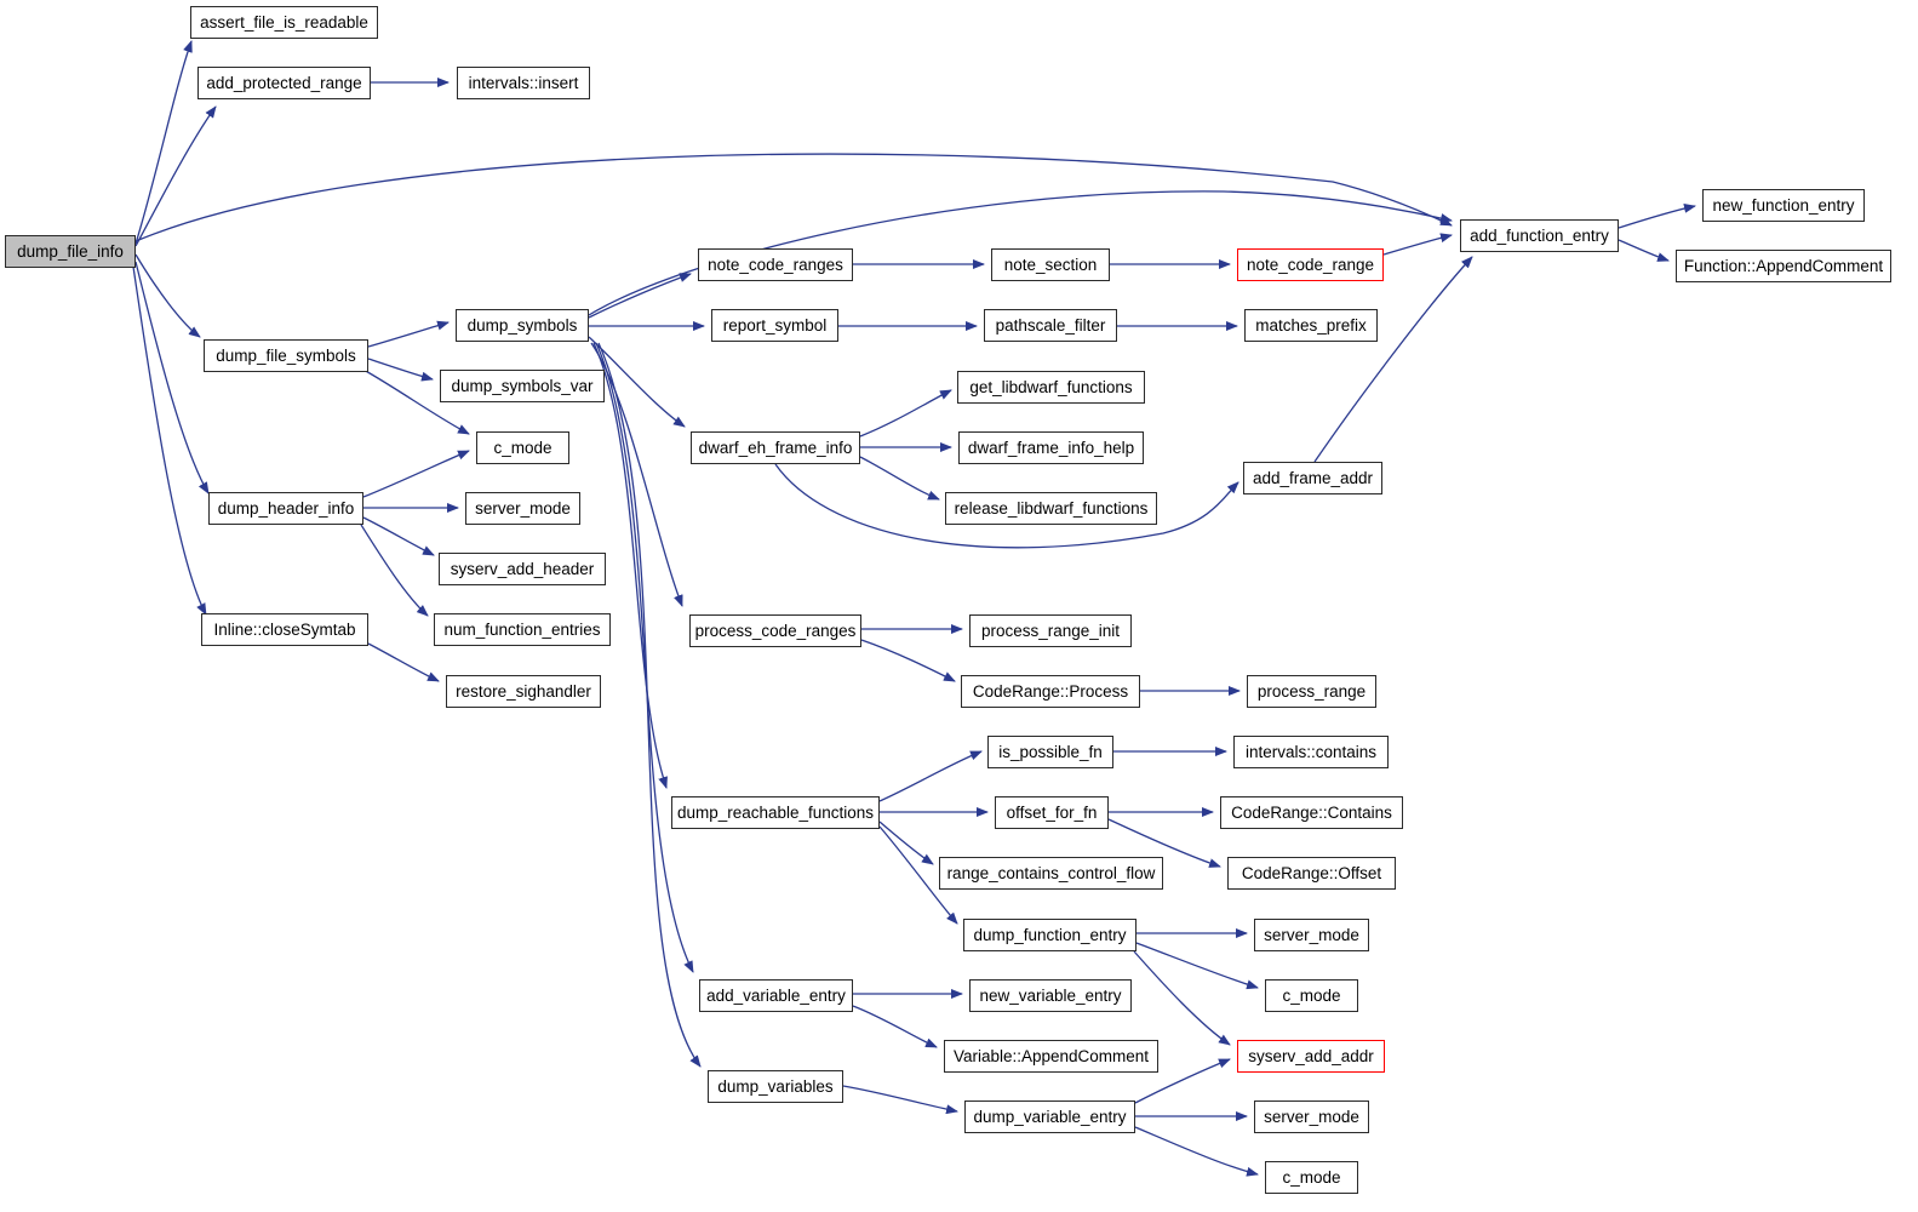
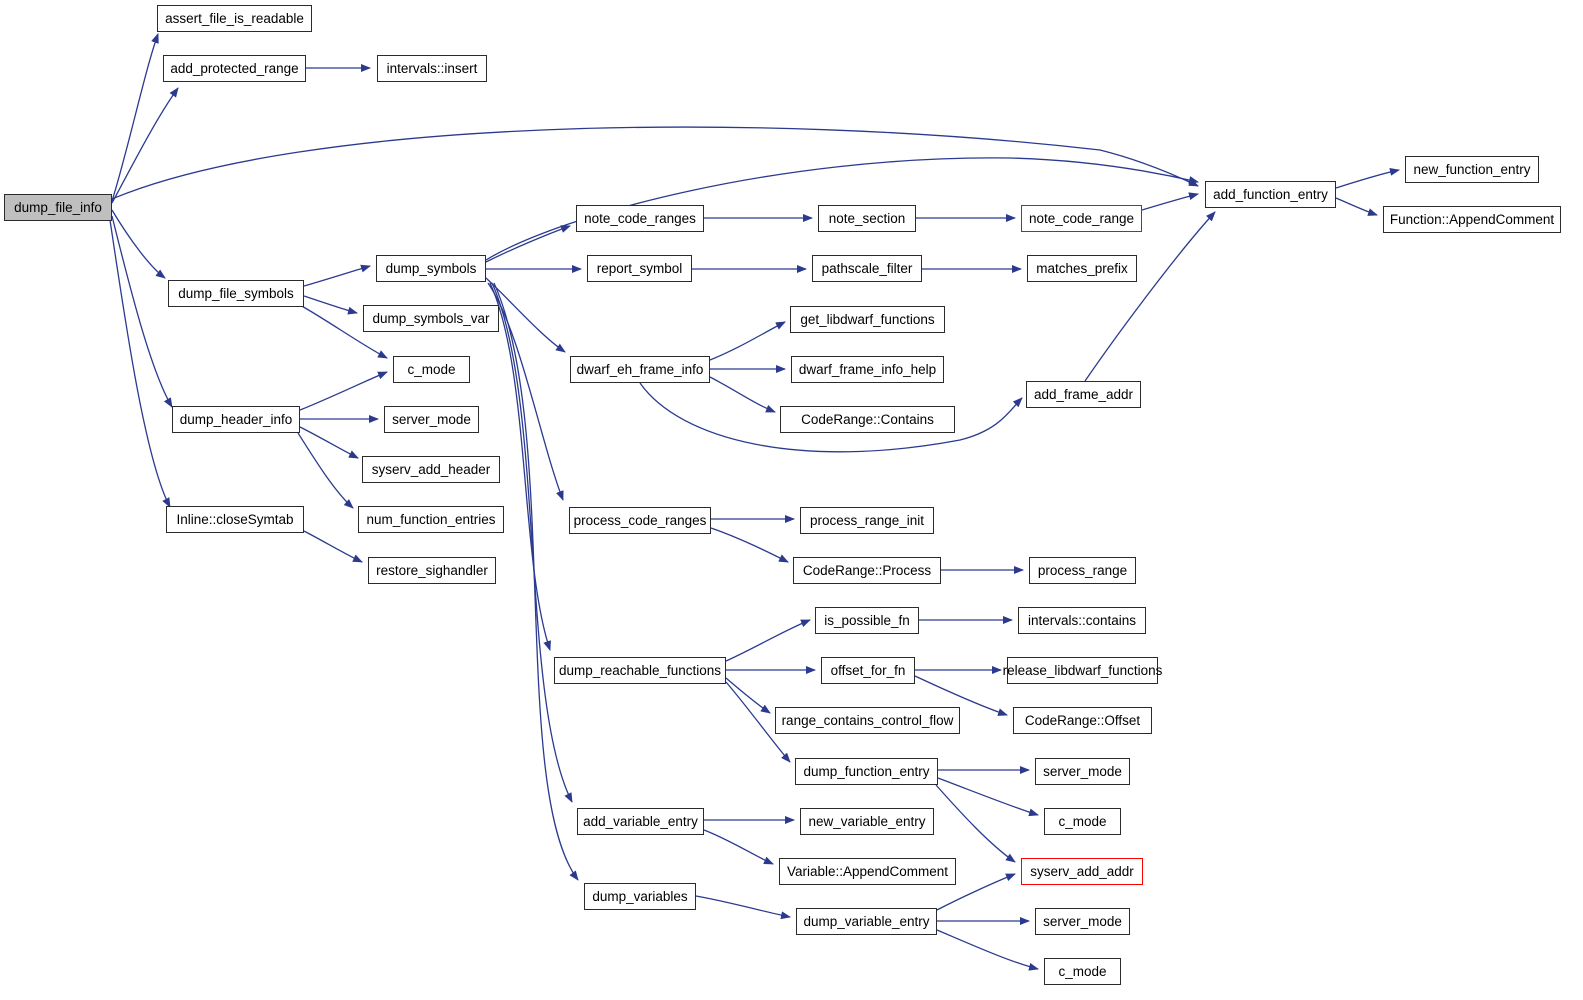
  dump_file_info
  assert_file_is_readable
  add_protected_range
  intervals::insert
  dump_file_symbols
  dump_header_info
  Inline::closeSymtab
  dump_symbols
  dump_symbols_var
  c_mode
  server_mode
  syserv_add_header
  num_function_entries
  restore_sighandler
  note_code_ranges
  report_symbol
  dwarf_eh_frame_info
  process_code_ranges
  dump_reachable_functions
  add_variable_entry
  dump_variables
  note_section
  pathscale_filter
  get_libdwarf_functions
  dwarf_frame_info_help
- release_libdwarf_functions
+ CodeRange::Contains
  process_range_init
  CodeRange::Process
  is_possible_fn
  offset_for_fn
  range_contains_control_flow
  dump_function_entry
  new_variable_entry
  Variable::AppendComment
  dump_variable_entry
  note_code_range
  matches_prefix
  add_frame_addr
  process_range
  intervals::contains
- CodeRange::Contains
+ release_libdwarf_functions
  CodeRange::Offset
  server_mode
  c_mode
  syserv_add_addr
  server_mode
  c_mode
  add_function_entry
  new_function_entry
  Function::AppendComment
